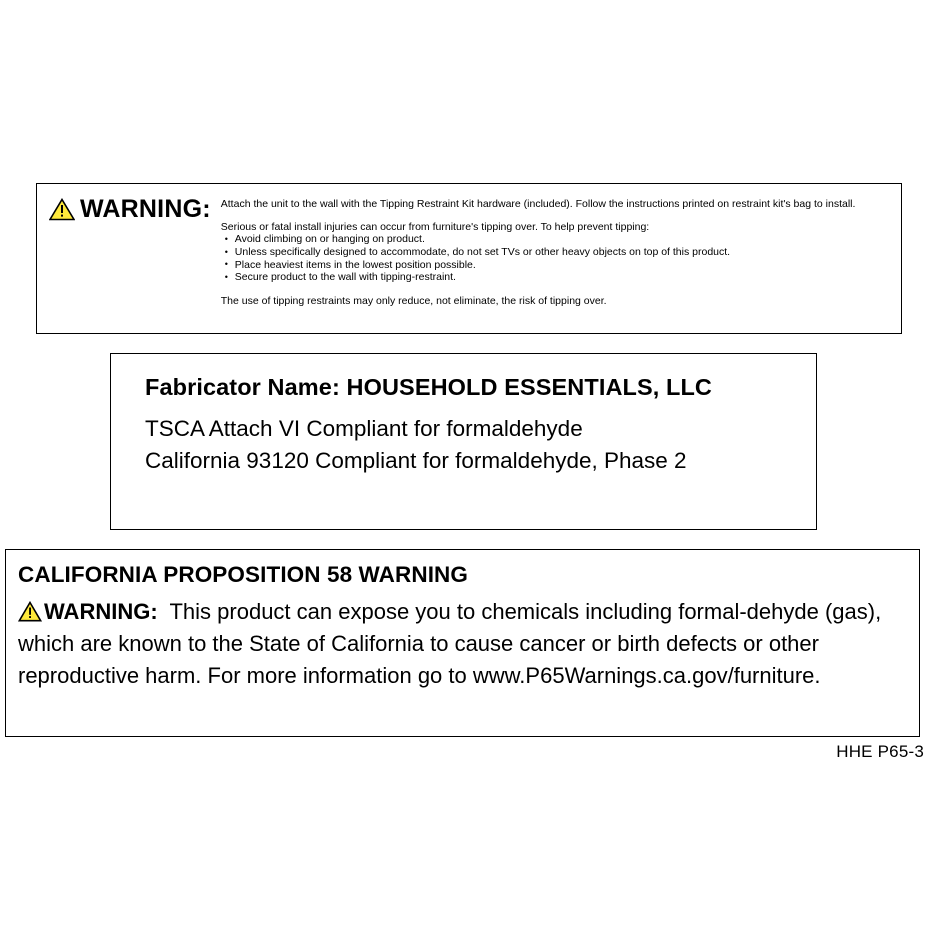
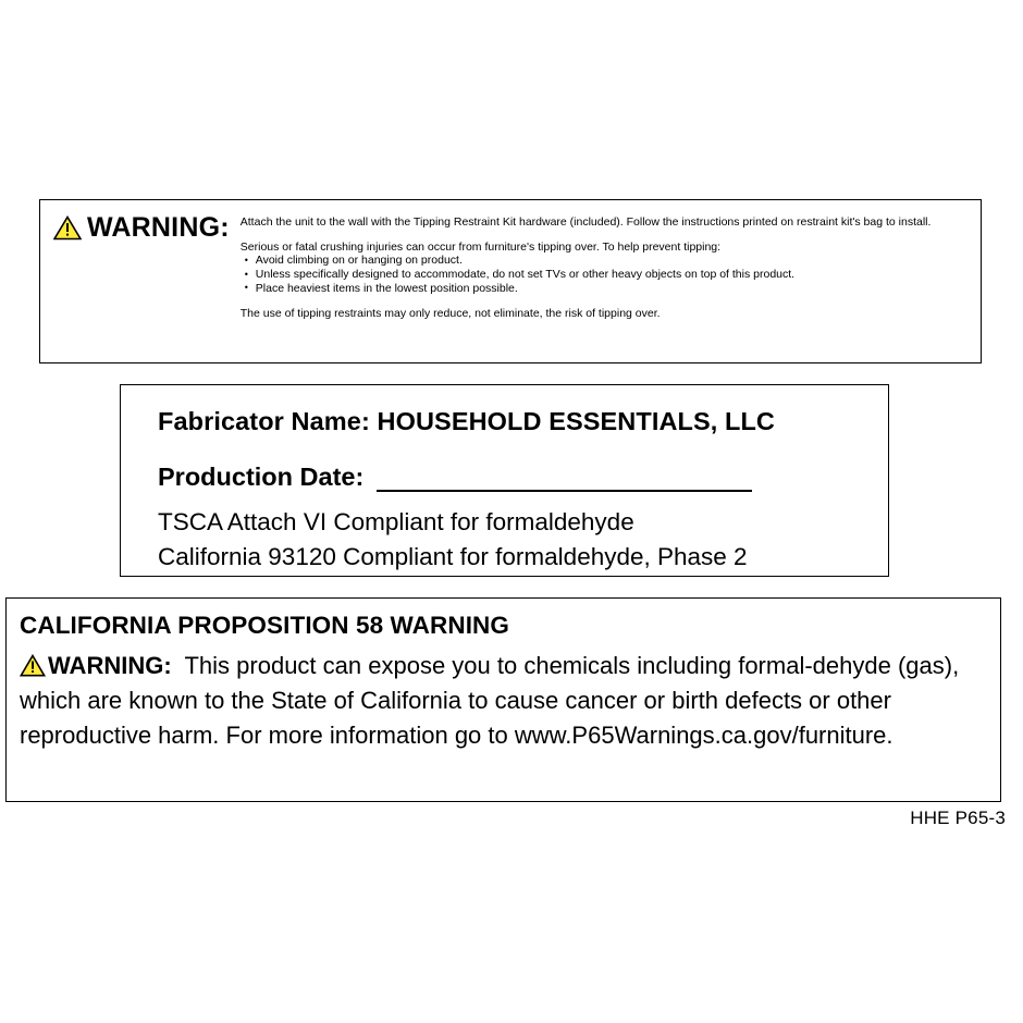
  WARNING:
  Attach the unit to the wall with the Tipping Restraint Kit hardware (included). Follow the instructions printed on restraint kit's bag to install.
- Serious or fatal install injuries can occur from furniture's tipping over. To help prevent tipping:
+ Serious or fatal crushing injuries can occur from furniture's tipping over. To help prevent tipping:
  Avoid climbing on or hanging on product.
  Unless specifically designed to accommodate, do not set TVs or other heavy objects on top of this product.
  Place heaviest items in the lowest position possible.
- Secure product to the wall with tipping-restraint.
  The use of tipping restraints may only reduce, not eliminate, the risk of tipping over.
  Fabricator Name: HOUSEHOLD ESSENTIALS, LLC
+ Production Date:
  TSCA Attach VI Compliant for formaldehyde
  California 93120 Compliant for formaldehyde, Phase 2
  CALIFORNIA PROPOSITION 58 WARNING
  WARNING: This product can expose you to chemicals including formal-dehyde (gas), which are known to the State of California to cause cancer or birth defects or other reproductive harm. For more information go to www.P65Warnings.ca.gov/furniture.
  HHE P65-3
